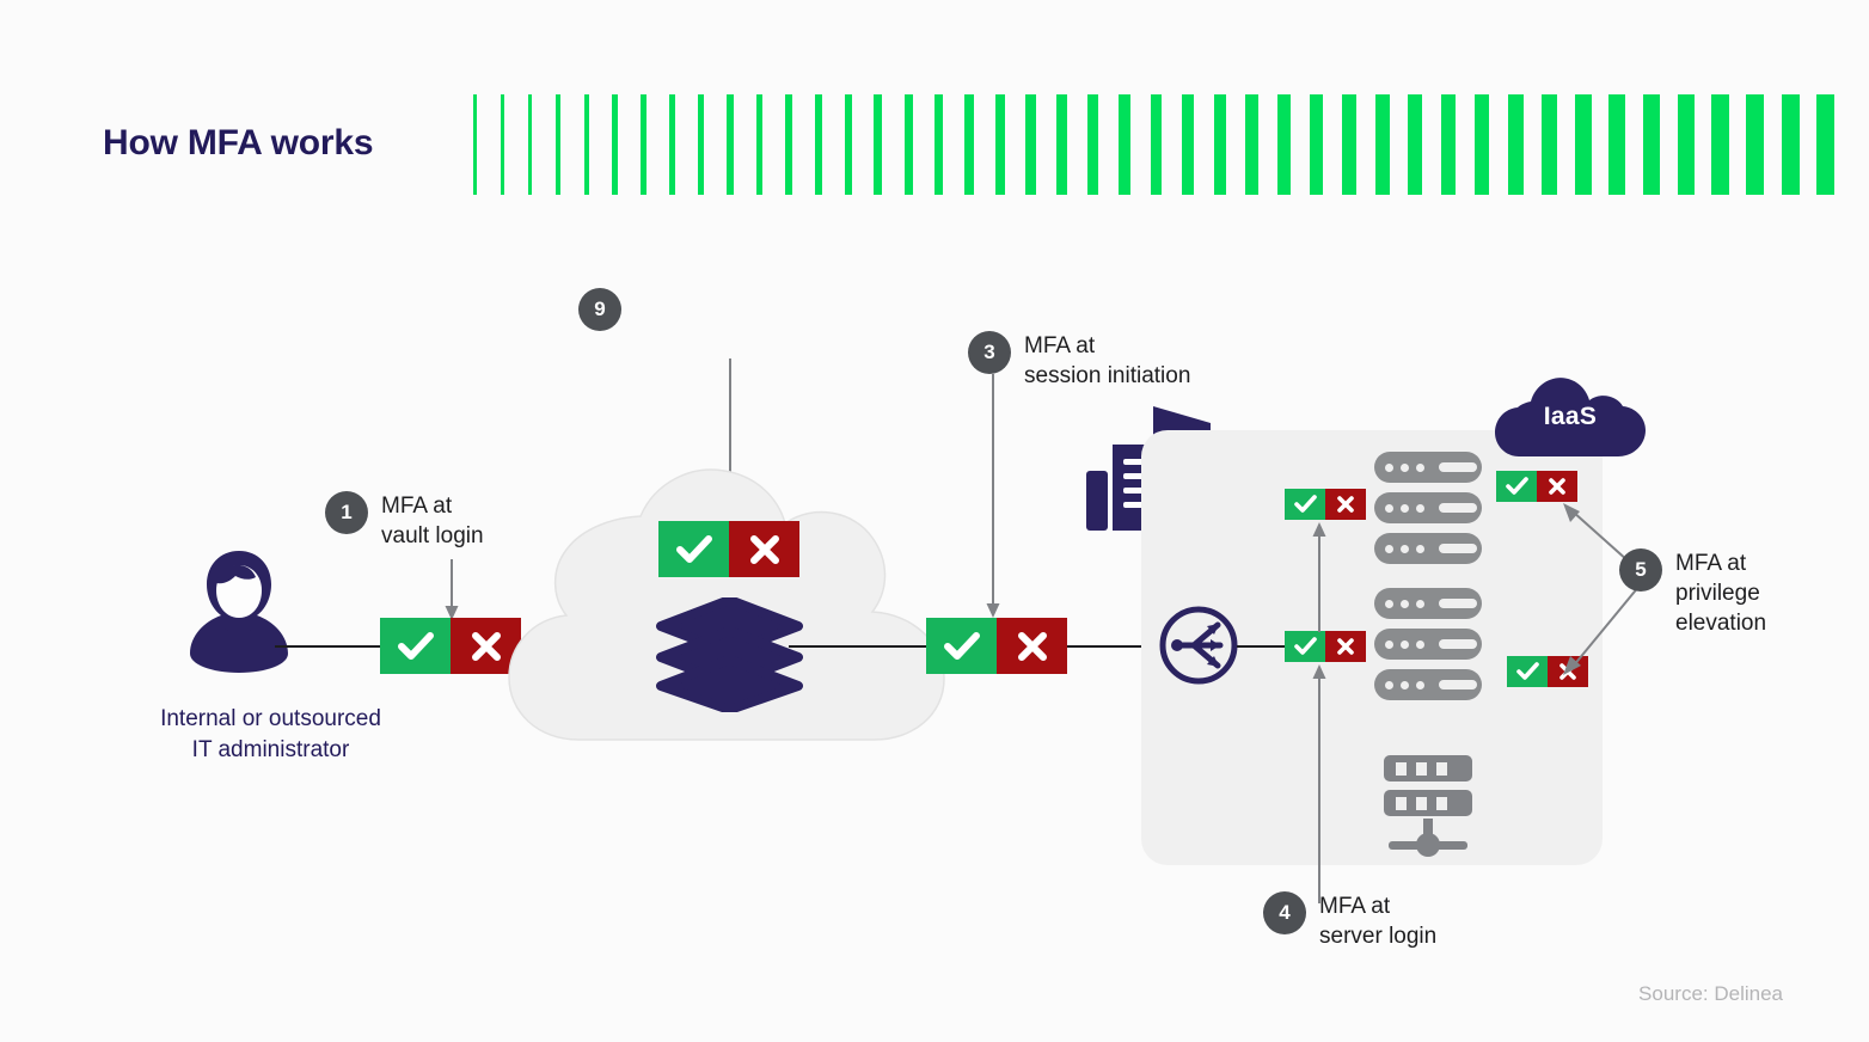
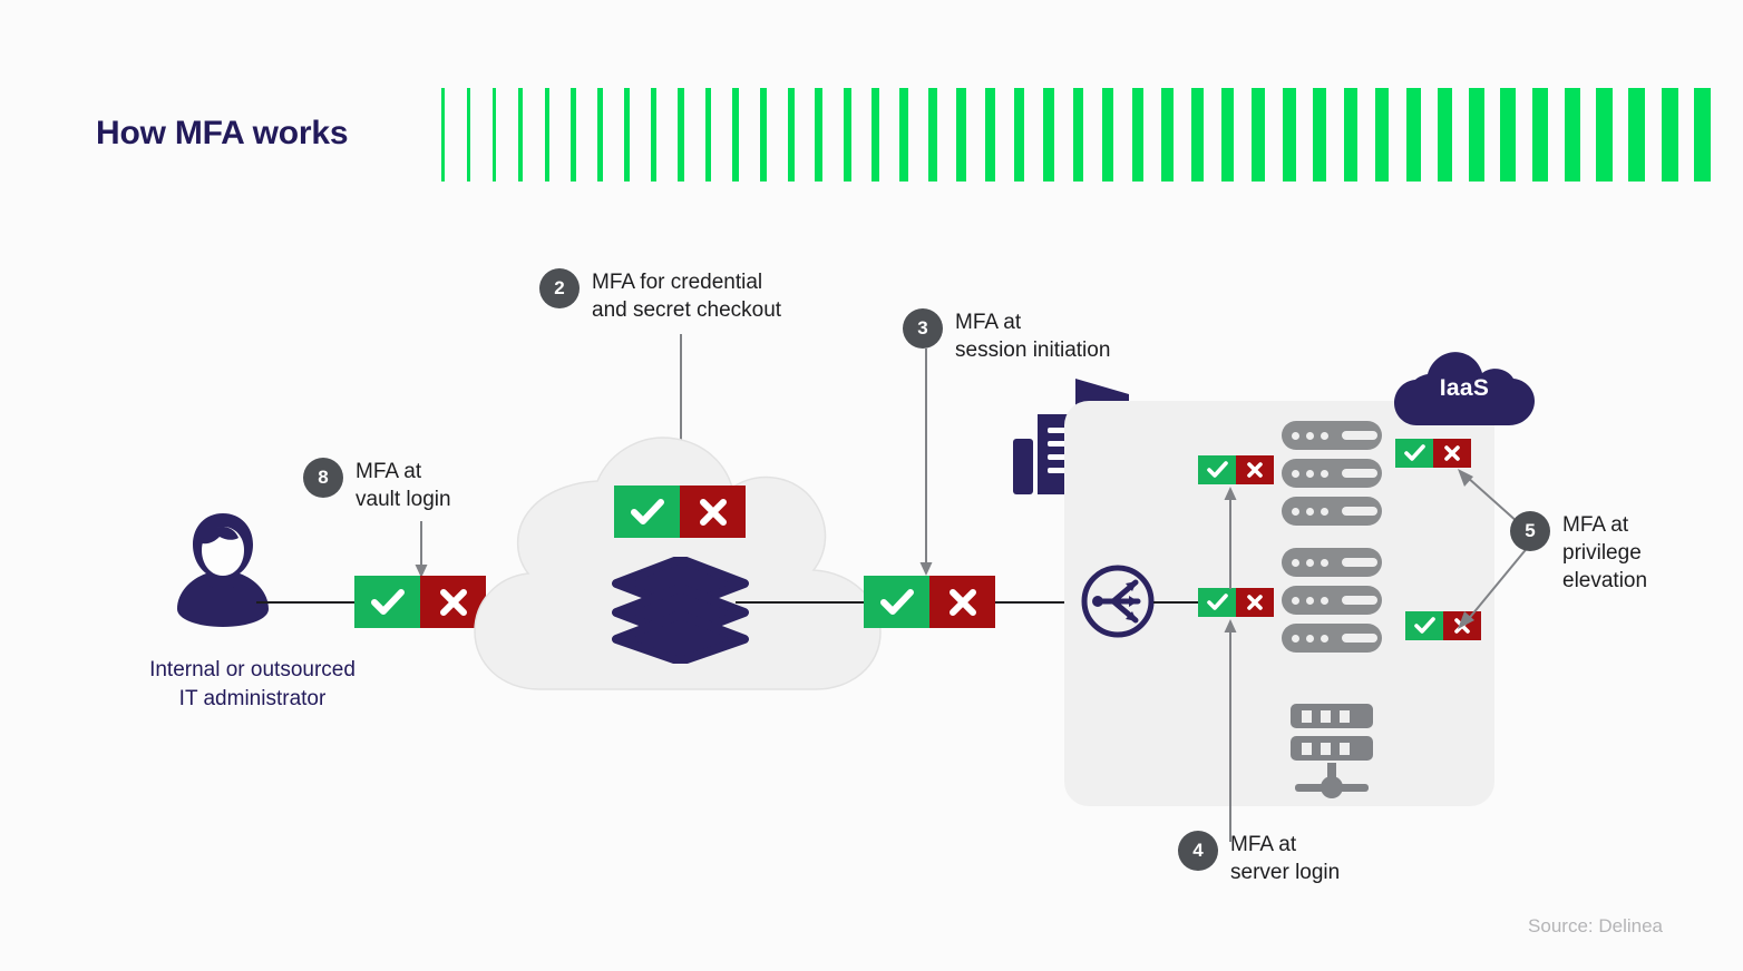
  How MFA works
  Internal or outsourced
  IT administrator
- 1
+ 8
  MFA at
  vault login
- 9
+ 2
+ MFA for credential
+ and secret checkout
  3
  MFA at
  session initiation
  IaaS
  4
  MFA at
  server login
  5
  MFA at
  privilege
  elevation
  Source: Delinea
